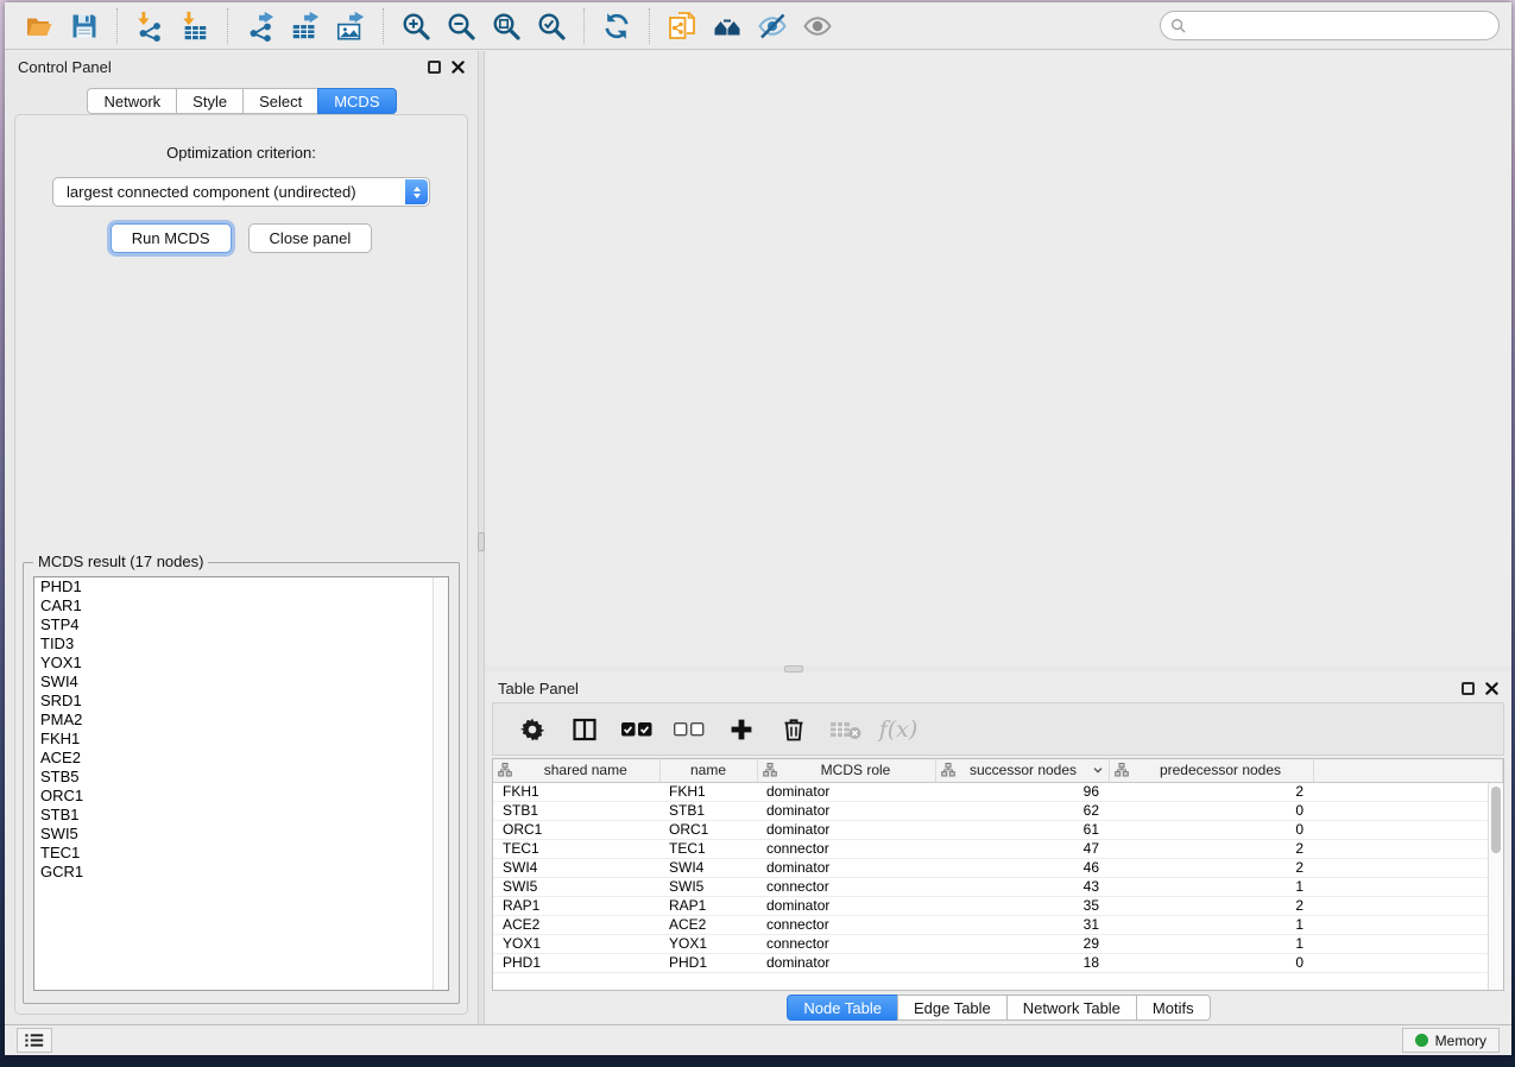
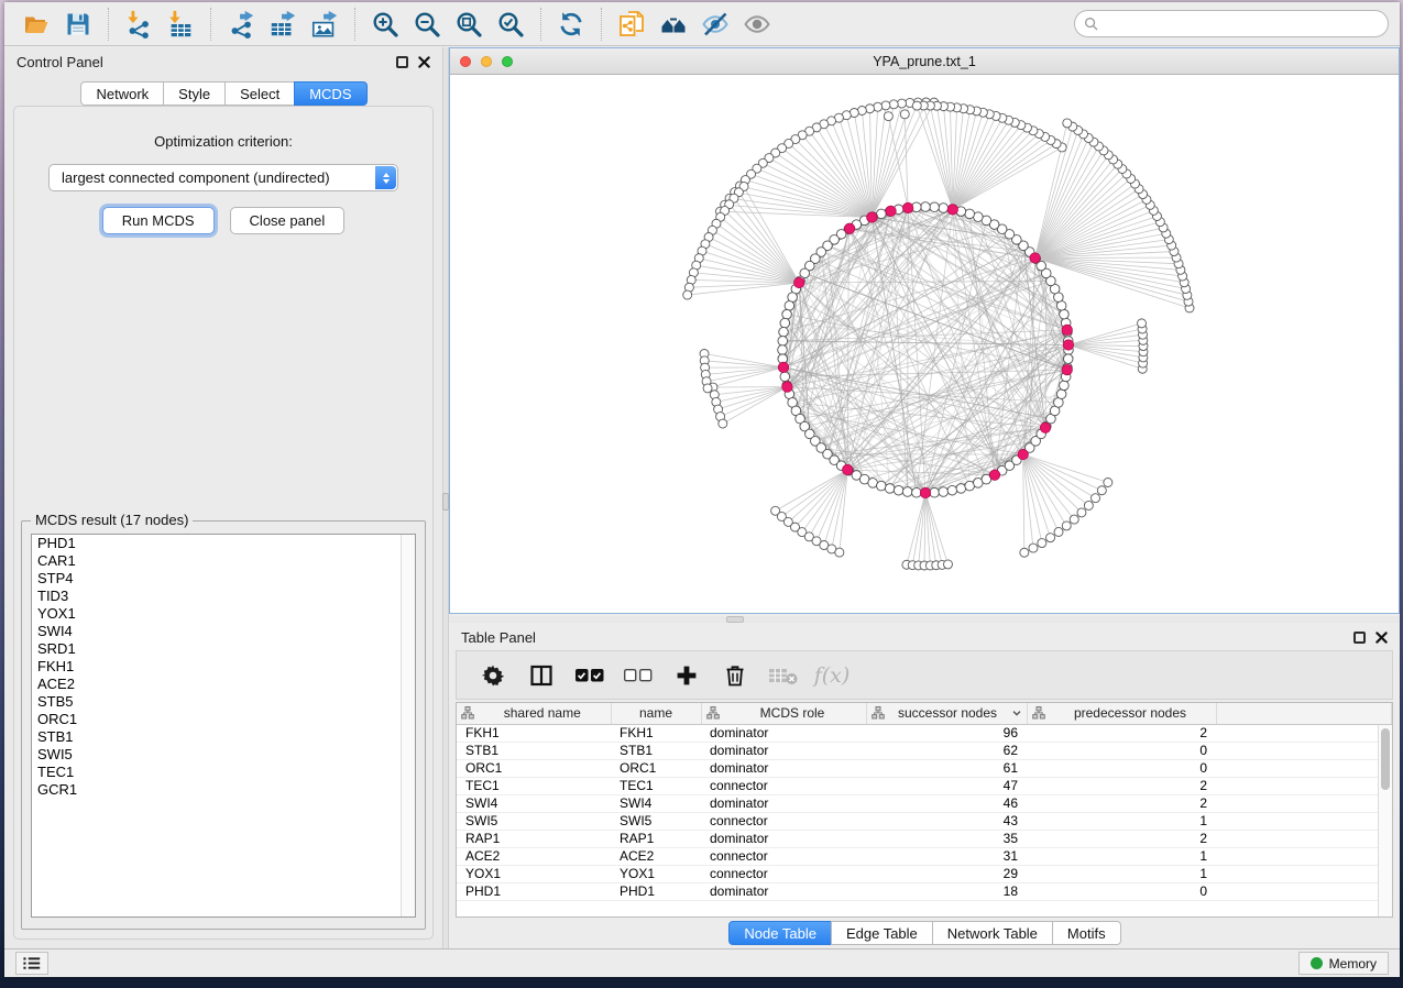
  Control Panel
  Network
  Style
  Select
  MCDS
  Optimization criterion:
  largest connected component (undirected)
  Run MCDS
  Close panel
  MCDS result (17 nodes)
  PHD1
  CAR1
  STP4
  TID3
  YOX1
  SWI4
  SRD1
- PMA2
  FKH1
  ACE2
  STB5
  ORC1
  STB1
  SWI5
  TEC1
  GCR1
+ YPA_prune.txt_1
  Table Panel
  f(x)
  shared name	name	MCDS role	successor nodes	predecessor nodes
  FKH1	FKH1	dominator	96	2
  STB1	STB1	dominator	62	0
  ORC1	ORC1	dominator	61	0
  TEC1	TEC1	connector	47	2
  SWI4	SWI4	dominator	46	2
  SWI5	SWI5	connector	43	1
  RAP1	RAP1	dominator	35	2
  ACE2	ACE2	connector	31	1
  YOX1	YOX1	connector	29	1
  PHD1	PHD1	dominator	18	0
  Node Table
  Edge Table
  Network Table
  Motifs
  Memory
